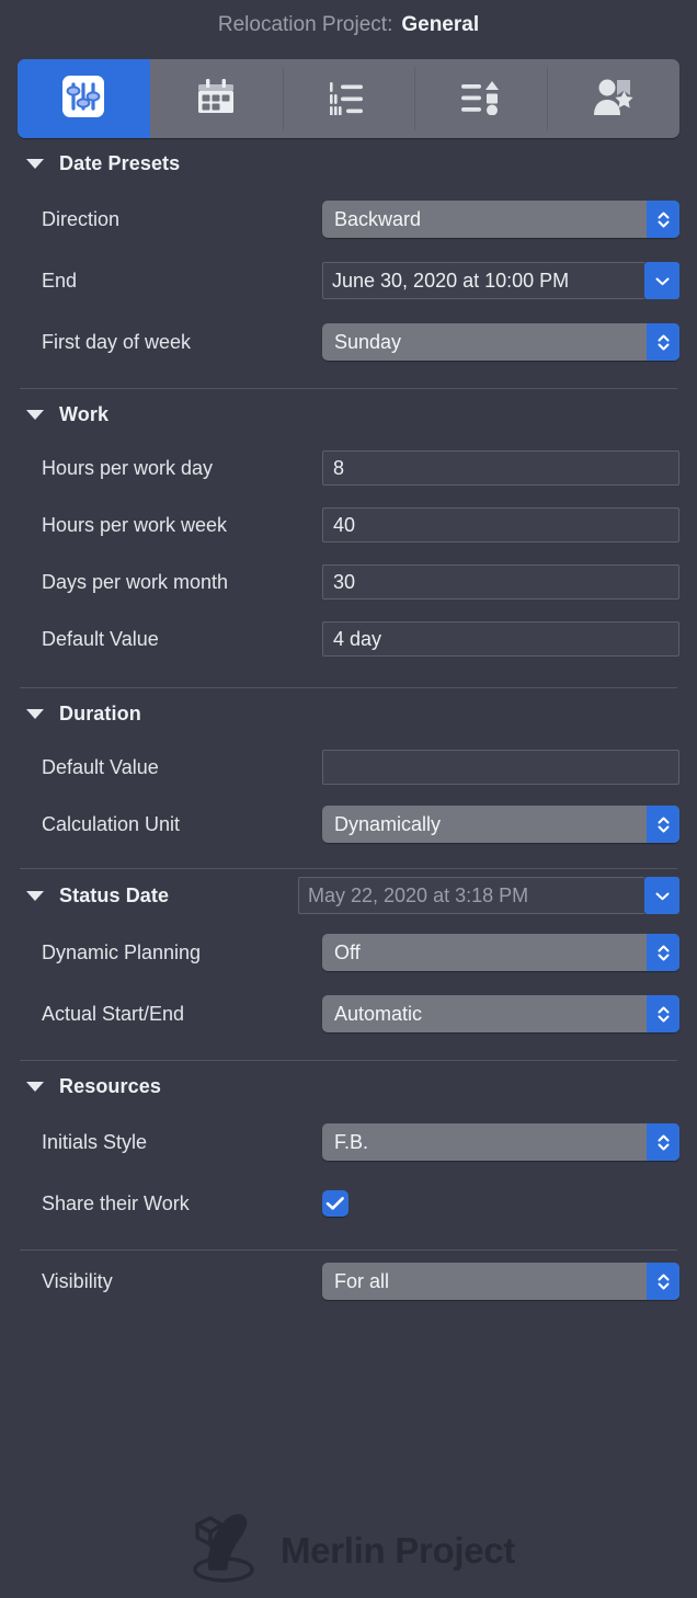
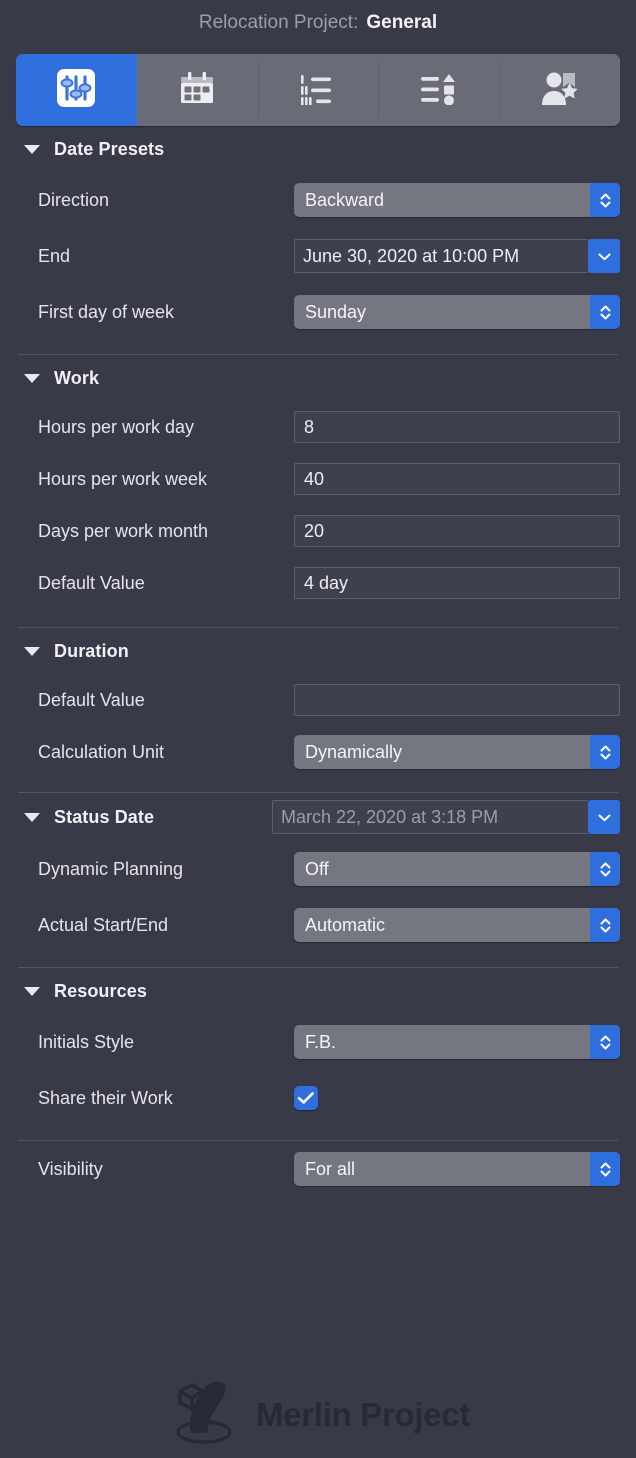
  Relocation Project:
  General
  Date Presets
  Direction
  Backward
  End
  June 30, 2020 at 10:00 PM
  First day of week
  Sunday
  Work
  Hours per work day
  8
  Hours per work week
  40
  Days per work month
- 30
+ 20
  Default Value
  4 day
  Duration
  Default Value
  Calculation Unit
  Dynamically
  Status Date
- May 22, 2020 at 3:18 PM
+ March 22, 2020 at 3:18 PM
  Dynamic Planning
  Off
  Actual Start/End
  Automatic
  Resources
  Initials Style
  F.B.
  Share their Work
  Visibility
  For all
